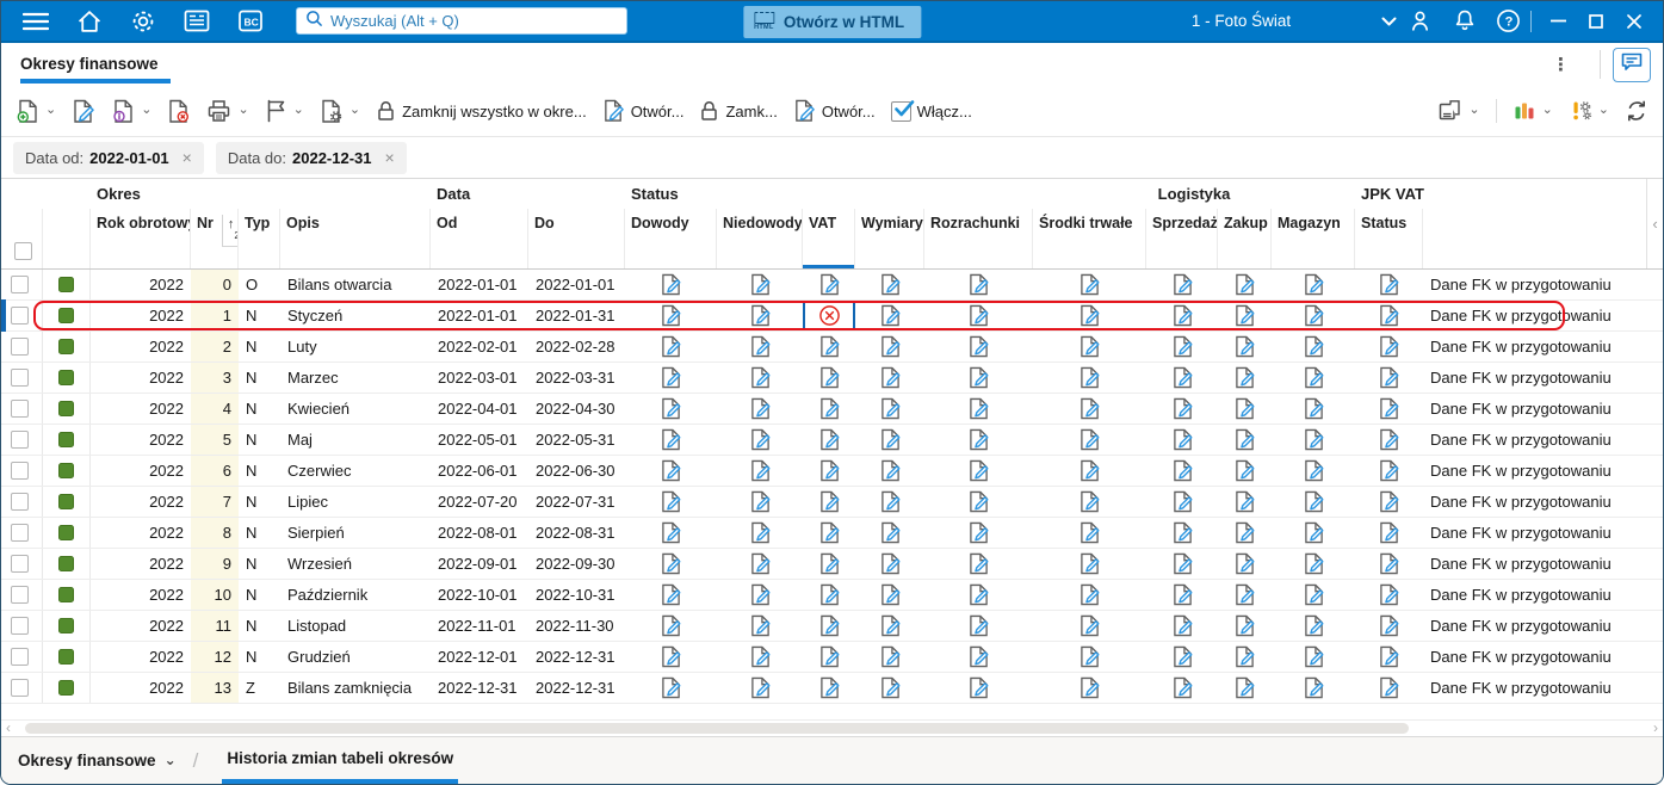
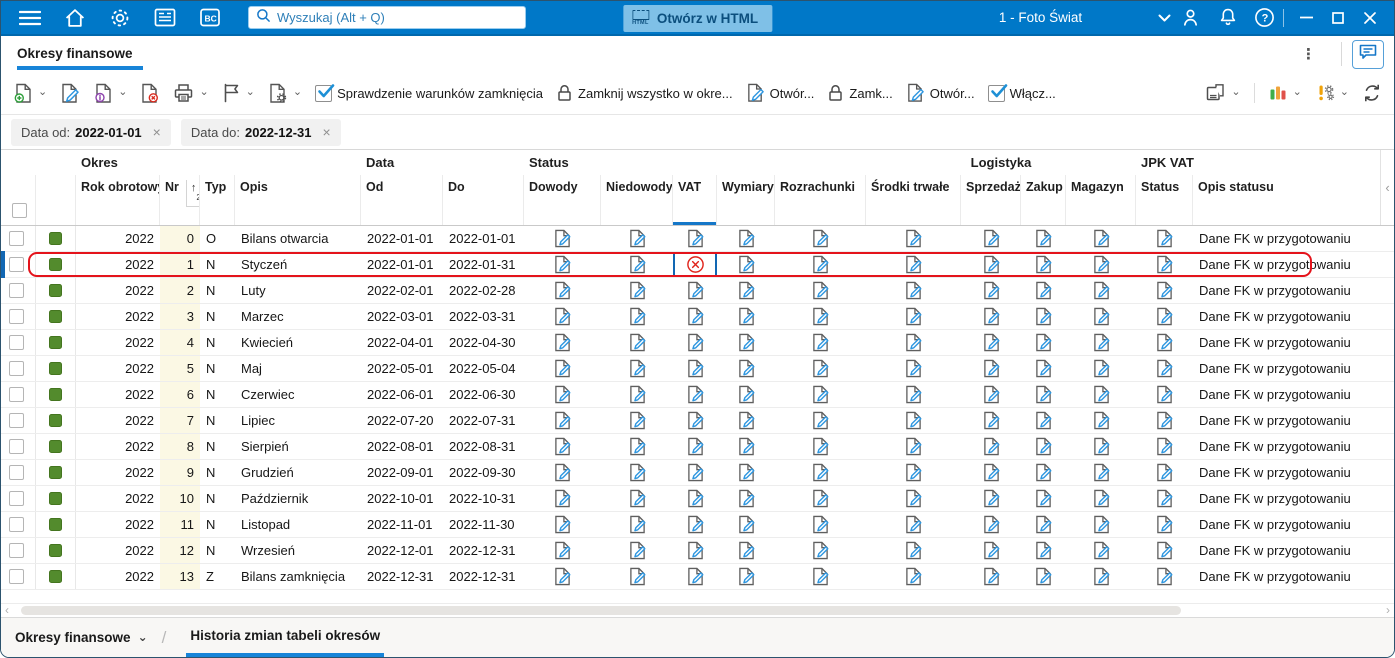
  BC
  Wyszukaj (Alt + Q)
  Otwórz w HTML
  1 - Foto Świat
  ?
  Okresy finansowe
  ⋮
  ⌄
  ⌄
  ⌄
  ⌄
  ⌄
+ Sprawdzenie warunków zamknięcia
  Zamknij wszystko w okre...
  Otwór...
  Zamk...
  Otwór...
  Włącz...
  ⌄
  ⌄
  ⌄
  Data od:
  2022-01-01
  ×
  Data do:
  2022-12-31
  ×
  Okres
  Data
  Status
  Logistyka
  JPK VAT
  Rok obrotow
  Nr
  ↑
  2
  Typ
  Opis
  Od
  Do
  Dowody
  Niedowody
  VAT
  Wymiary
  Rozrachunki
  Środki trwałe
  Sprzedaż
  Zakup
  Magazyn
  Status
+ Opis statusu
  ‹
  2022
  0
  O
  Bilans otwarcia
  2022-01-01
  2022-01-01
  Dane FK w przygotowaniu
  2022
  1
  N
  Styczeń
  2022-01-01
  2022-01-31
  Dane FK w przygotowaniu
  2022
  2
  N
  Luty
  2022-02-01
  2022-02-28
  Dane FK w przygotowaniu
  2022
  3
  N
  Marzec
  2022-03-01
  2022-03-31
  Dane FK w przygotowaniu
  2022
  4
  N
  Kwiecień
  2022-04-01
  2022-04-30
  Dane FK w przygotowaniu
  2022
  5
  N
  Maj
  2022-05-01
- 2022-05-31
+ 2022-05-04
  Dane FK w przygotowaniu
  2022
  6
  N
  Czerwiec
  2022-06-01
  2022-06-30
  Dane FK w przygotowaniu
  2022
  7
  N
  Lipiec
  2022-07-20
  2022-07-31
  Dane FK w przygotowaniu
  2022
  8
  N
  Sierpień
  2022-08-01
  2022-08-31
  Dane FK w przygotowaniu
  2022
  9
  N
- Wrzesień
+ Grudzień
  2022-09-01
  2022-09-30
  Dane FK w przygotowaniu
  2022
  10
  N
  Październik
  2022-10-01
  2022-10-31
  Dane FK w przygotowaniu
  2022
  11
  N
  Listopad
  2022-11-01
  2022-11-30
  Dane FK w przygotowaniu
  2022
  12
  N
- Grudzień
+ Wrzesień
  2022-12-01
  2022-12-31
  Dane FK w przygotowaniu
  2022
  13
  Z
  Bilans zamknięcia
  2022-12-31
  2022-12-31
  Dane FK w przygotowaniu
  ‹
  ›
  Okresy finansowe
  ⌄
  /
  Historia zmian tabeli okresów
